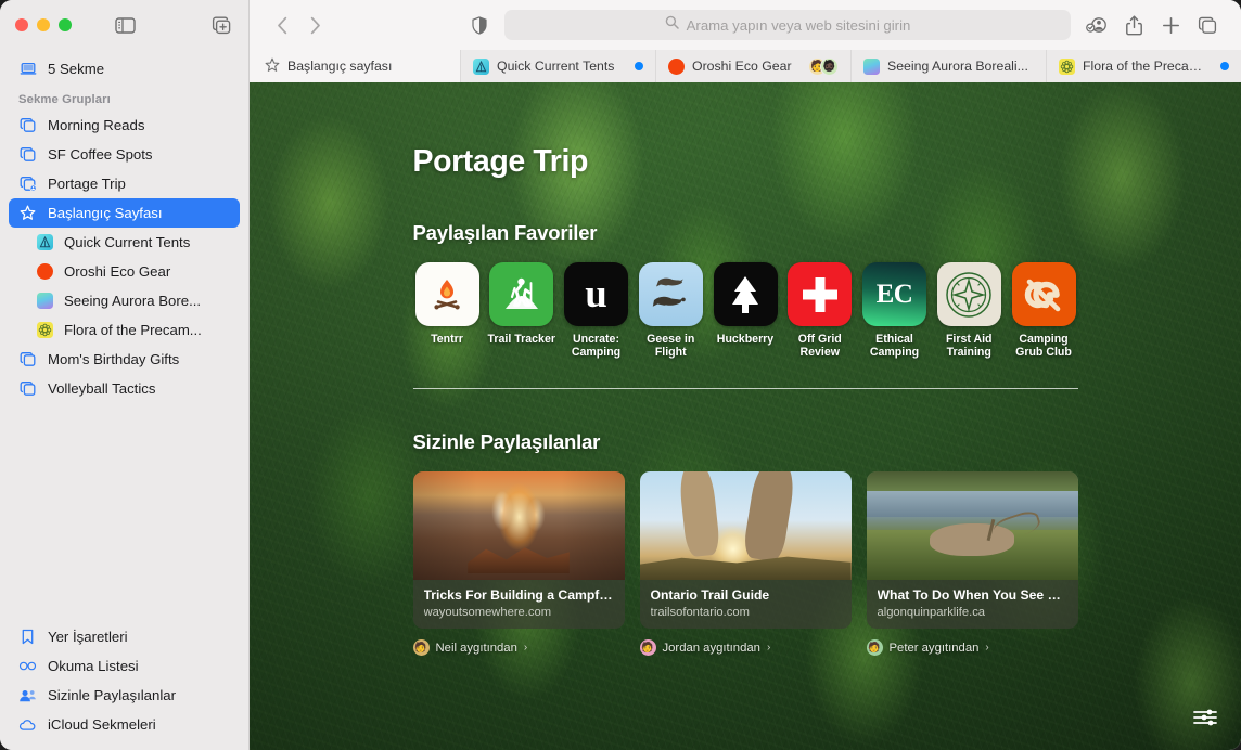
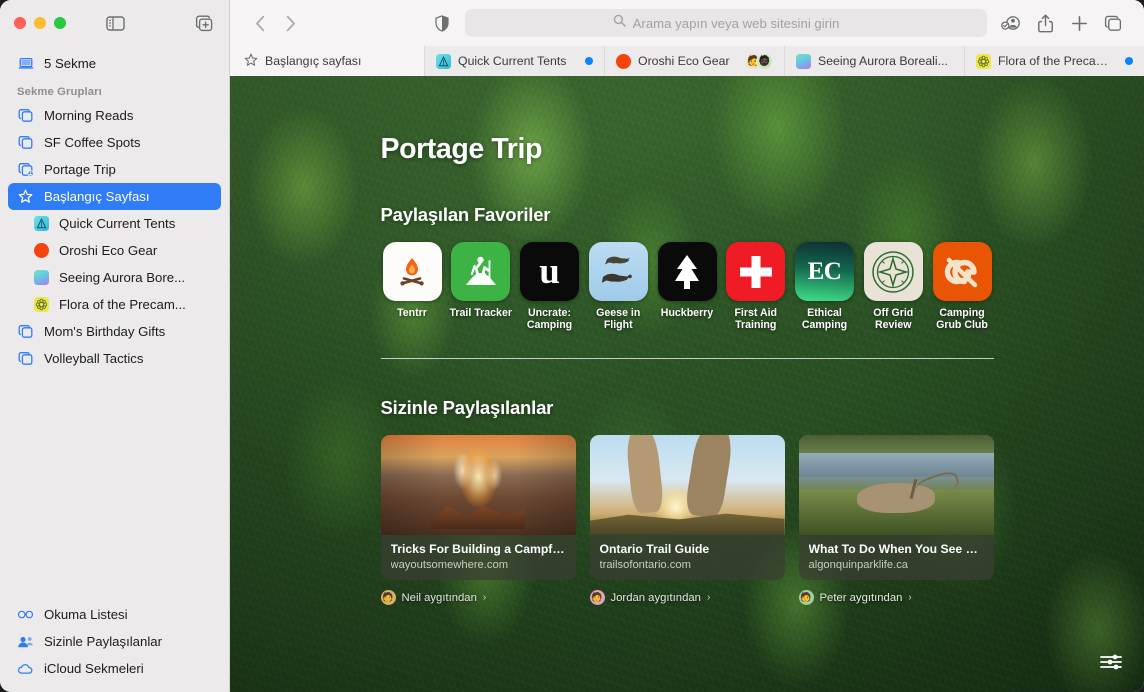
  5 Sekme
  Sekme Grupları
  Morning Reads
  SF Coffee Spots
  Portage Trip
  Başlangıç Sayfası
  Quick Current Tents
  Oroshi Eco Gear
  Seeing Aurora Bore...
  Flora of the Precam...
  Mom's Birthday Gifts
  Volleyball Tactics
- Yer İşaretleri
  Okuma Listesi
  Sizinle Paylaşılanlar
  iCloud Sekmeleri
  Arama yapın veya web sitesini girin
  Başlangıç sayfası
  Quick Current Tents
  Oroshi Eco Gear
  🧑
  🧔🏿
  Seeing Aurora Boreali...
  Flora of the Precambi.
  Portage Trip
  Paylaşılan Favoriler
  Tentrr
  Trail Tracker
  u
  Uncrate: Camping
  Geese in Flight
  Huckberry
- Off Grid Review
+ First Aid Training
  EC
  Ethical Camping
- First Aid Training
+ Off Grid Review
  Camping Grub Club
  Sizinle Paylaşılanlar
  Tricks For Building a Campfire
  wayoutsomewhere.com
  🧑
  Neil aygıtından
  ›
  Ontario Trail Guide
  trailsofontario.com
  🧑
  Jordan aygıtından
  ›
  What To Do When You See a M
  algonquinparklife.ca
  🧑
  Peter aygıtından
  ›
